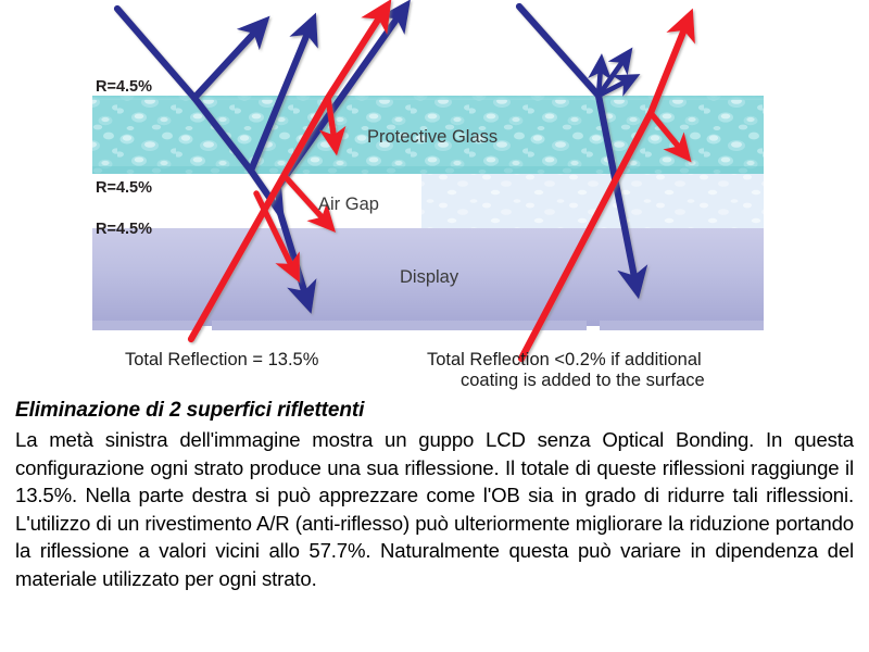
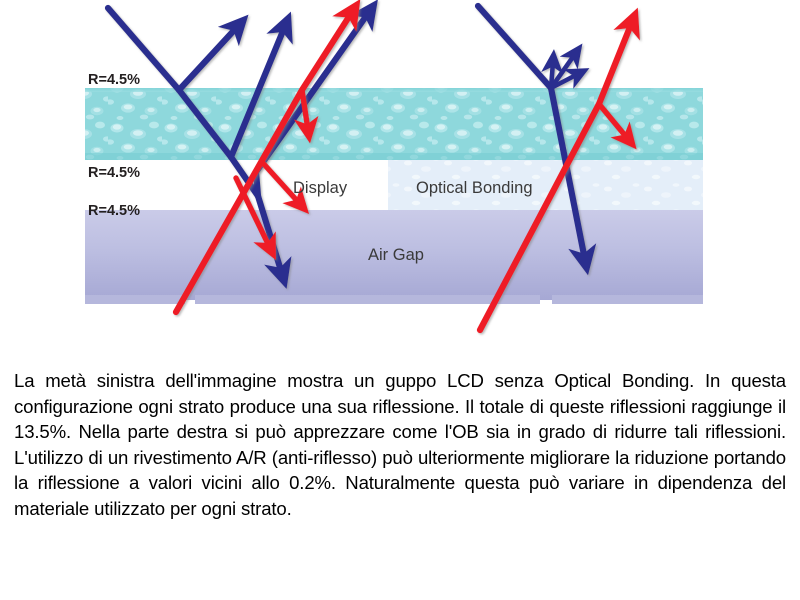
  R=4.5%
  R=4.5%
  R=4.5%
- Protective Glass
- Air Gap
+ Display
+ Optical Bonding
- Display
+ Air Gap
- Total Reflection = 13.5%
- Total Reflection <0.2% if additional
- coating is added to the surface
- Eliminazione di 2 superfici riflettenti
- La metà sinistra dell'immagine mostra un guppo LCD senza Optical Bonding. In questa configurazione ogni strato produce una sua riflessione. Il totale di queste riflessioni raggiunge il 13.5%. Nella parte destra si può apprezzare come l'OB sia in grado di ridurre tali riflessioni. L'utilizzo di un rivestimento A/R (anti-riflesso) può ulteriormente migliorare la riduzione portando la riflessione a valori vicini allo 57.7%. Naturalmente questa può variare in dipendenza del materiale utilizzato per ogni strato.
+ La metà sinistra dell'immagine mostra un guppo LCD senza Optical Bonding. In questa configurazione ogni strato produce una sua riflessione. Il totale di queste riflessioni raggiunge il 13.5%. Nella parte destra si può apprezzare come l'OB sia in grado di ridurre tali riflessioni. L'utilizzo di un rivestimento A/R (anti-riflesso) può ulteriormente migliorare la riduzione portando la riflessione a valori vicini allo 0.2%. Naturalmente questa può variare in dipendenza del materiale utilizzato per ogni strato.
